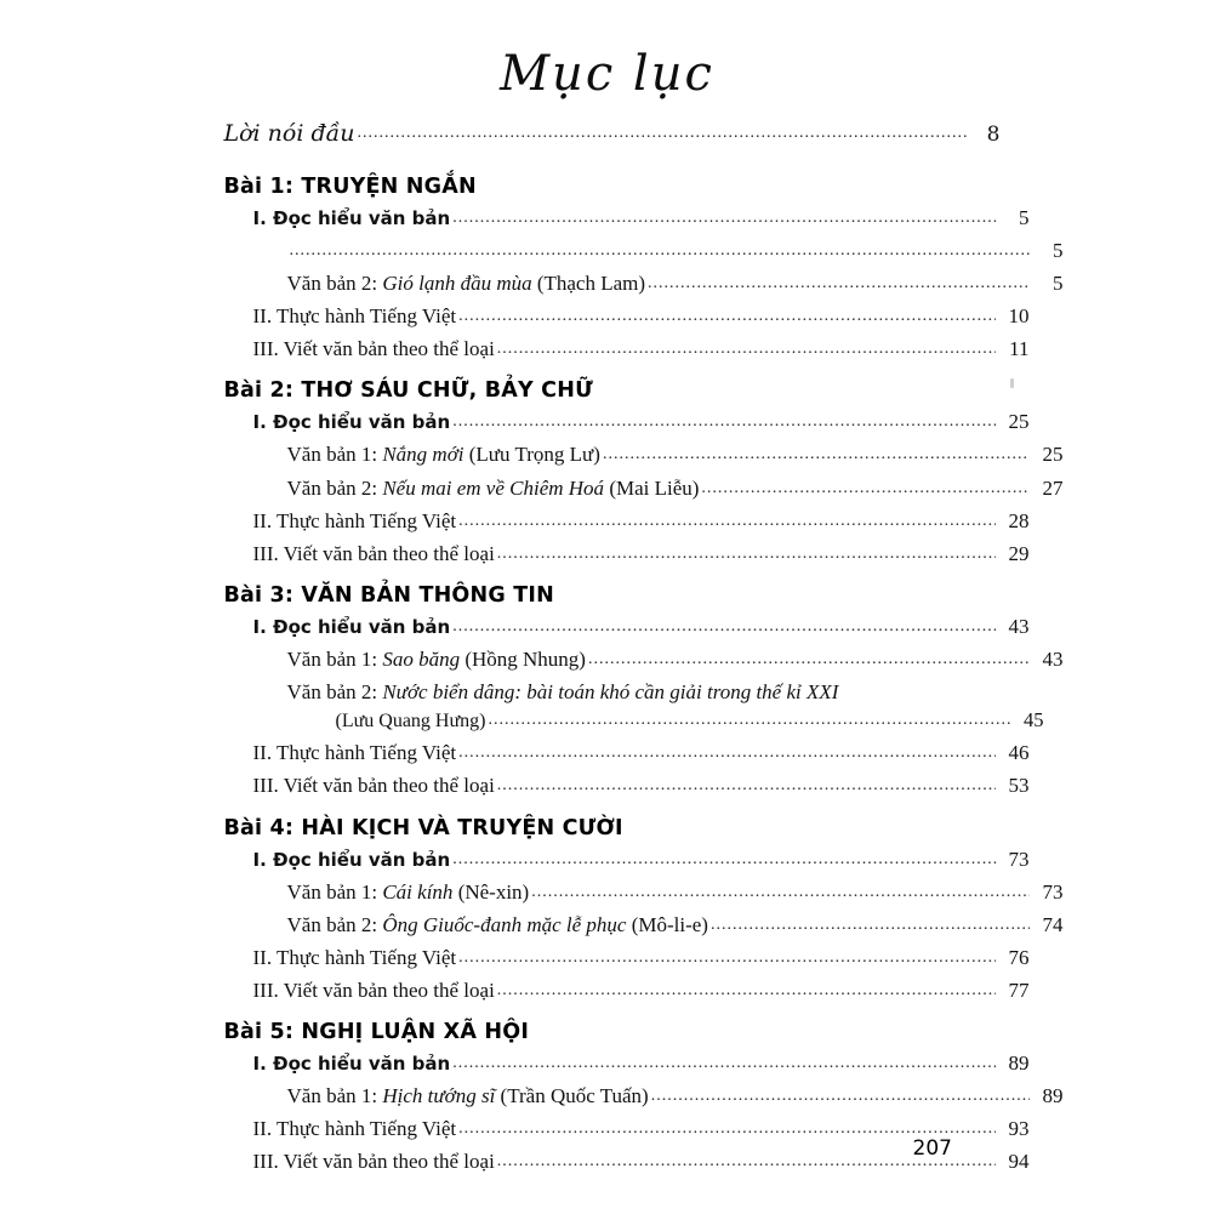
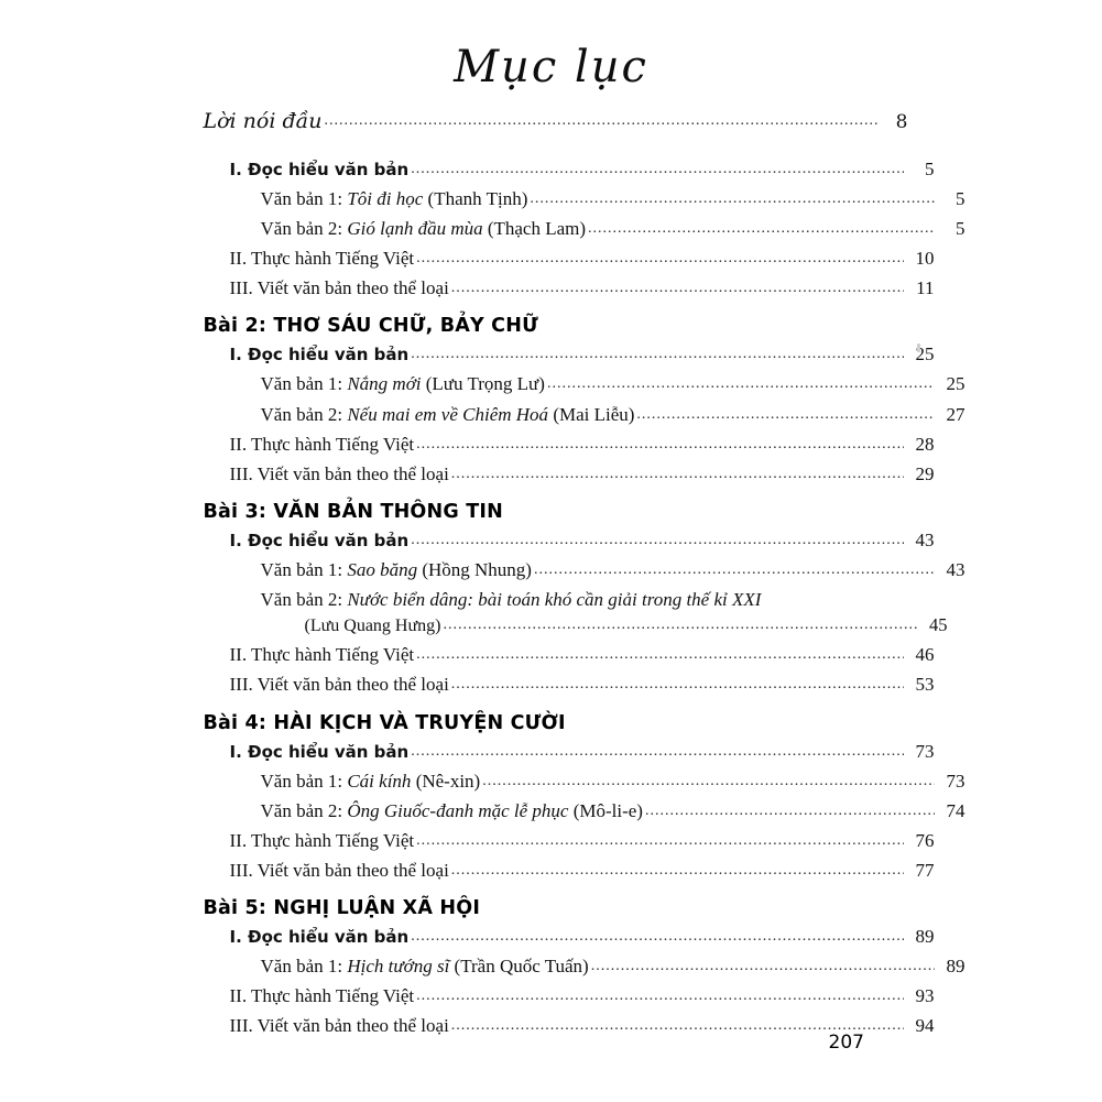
  Mục lục
  Lời nói đầu
  8
- Bài 1: TRUYỆN NGẮN
  I. Đọc hiểu văn bản
  5
+ Văn bản 1: Tôi đi học (Thanh Tịnh)
  5
  Văn bản 2: Gió lạnh đầu mùa (Thạch Lam)
  5
  II. Thực hành Tiếng Việt
  10
  III. Viết văn bản theo thể loại
  11
  Bài 2: THƠ SÁU CHỮ, BẢY CHỮ
  I. Đọc hiểu văn bản
  25
  Văn bản 1: Nắng mới (Lưu Trọng Lư)
  25
  Văn bản 2: Nếu mai em về Chiêm Hoá (Mai Liễu)
  27
  II. Thực hành Tiếng Việt
  28
  III. Viết văn bản theo thể loại
  29
  Bài 3: VĂN BẢN THÔNG TIN
  I. Đọc hiểu văn bản
  43
  Văn bản 1: Sao băng (Hồng Nhung)
  43
  Văn bản 2: Nước biển dâng: bài toán khó cần giải trong thế kỉ XXI
  (Lưu Quang Hưng)
  45
  II. Thực hành Tiếng Việt
  46
  III. Viết văn bản theo thể loại
  53
  Bài 4: HÀI KỊCH VÀ TRUYỆN CƯỜI
  I. Đọc hiểu văn bản
  73
  Văn bản 1: Cái kính (Nê-xin)
  73
  Văn bản 2: Ông Giuốc-đanh mặc lễ phục (Mô-li-e)
  74
  II. Thực hành Tiếng Việt
  76
  III. Viết văn bản theo thể loại
  77
  Bài 5: NGHỊ LUẬN XÃ HỘI
  I. Đọc hiểu văn bản
  89
  Văn bản 1: Hịch tướng sĩ (Trần Quốc Tuấn)
  89
  II. Thực hành Tiếng Việt
  93
  III. Viết văn bản theo thể loại
  94
  207
